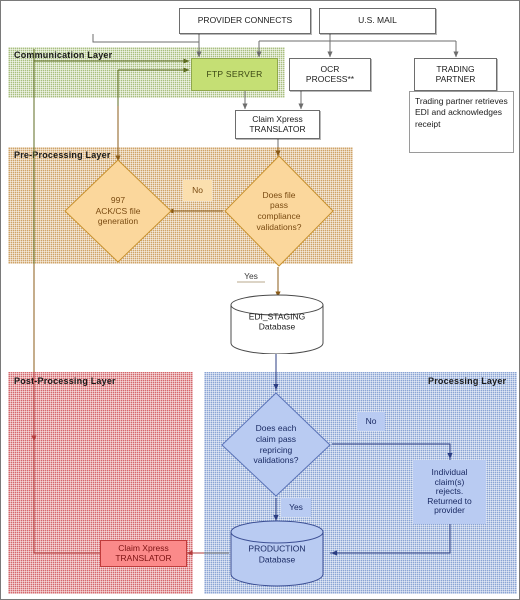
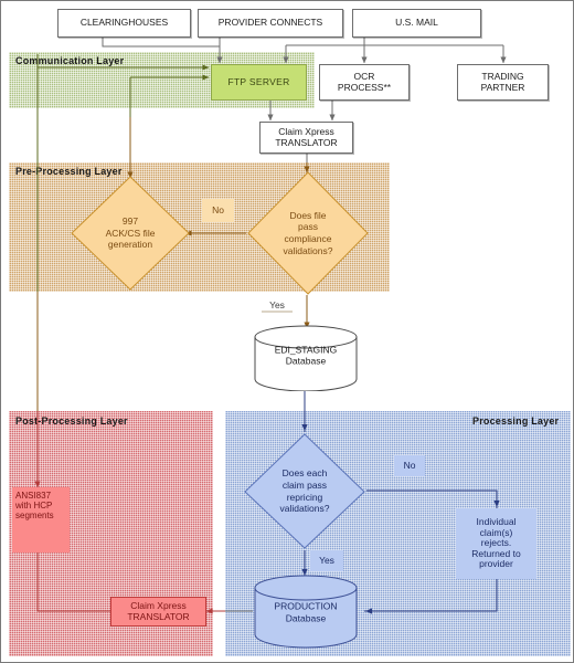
  Communication Layer
  Pre-Processing Layer
  Post-Processing Layer
  Processing Layer
+ CLEARINGHOUSES
  PROVIDER CONNECTS
  U.S. MAIL
  FTP SERVER
  OCR
  PROCESS**
  TRADING
  PARTNER
- Trading partner retrieves EDI and acknowledges receipt
  Claim Xpress
  TRANSLATOR
  997
  ACK/CS file
  generation
  Does file
  pass
  compliance
  validations?
  No
  Yes
  EDI_STAGING
  Database
+ ANSI837
+ with HCP
+ segments
  Claim Xpress
  TRANSLATOR
  Does each
  claim pass
  repricing
  validations?
  No
  Yes
  Individual
  claim(s)
  rejects.
  Returned to
  provider
  PRODUCTION
  Database
